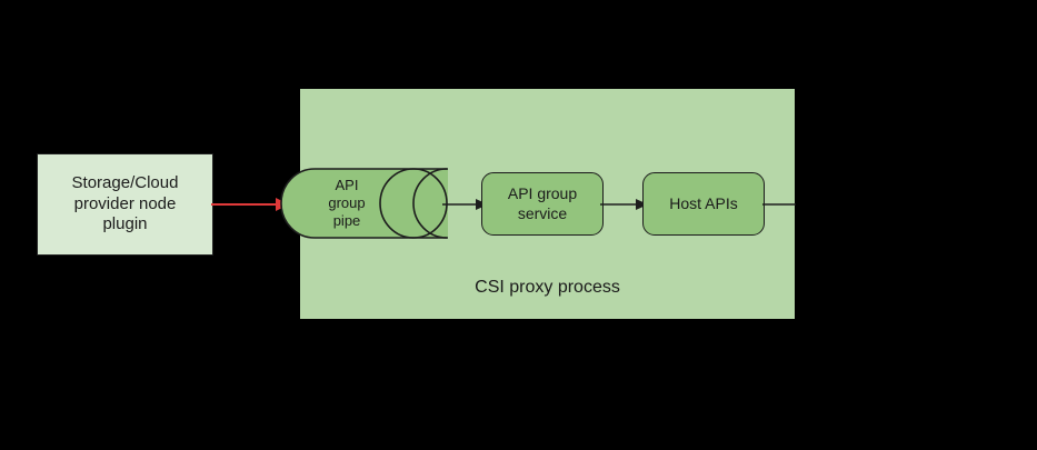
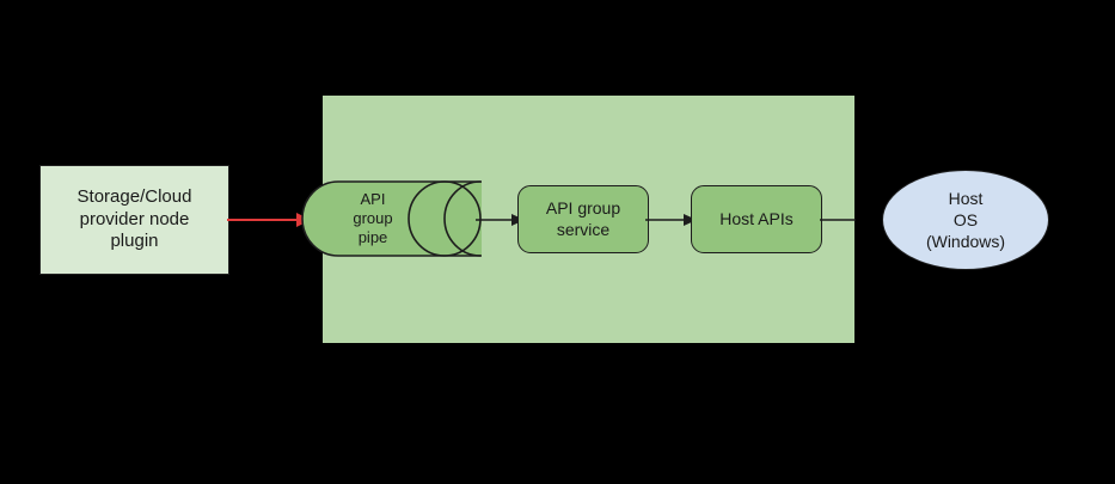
- CSI proxy process
  Storage/Cloud
  provider node
  plugin
  API
  group
  pipe
  API group
  service
  Host APIs
+ Host
+ OS
+ (Windows)
